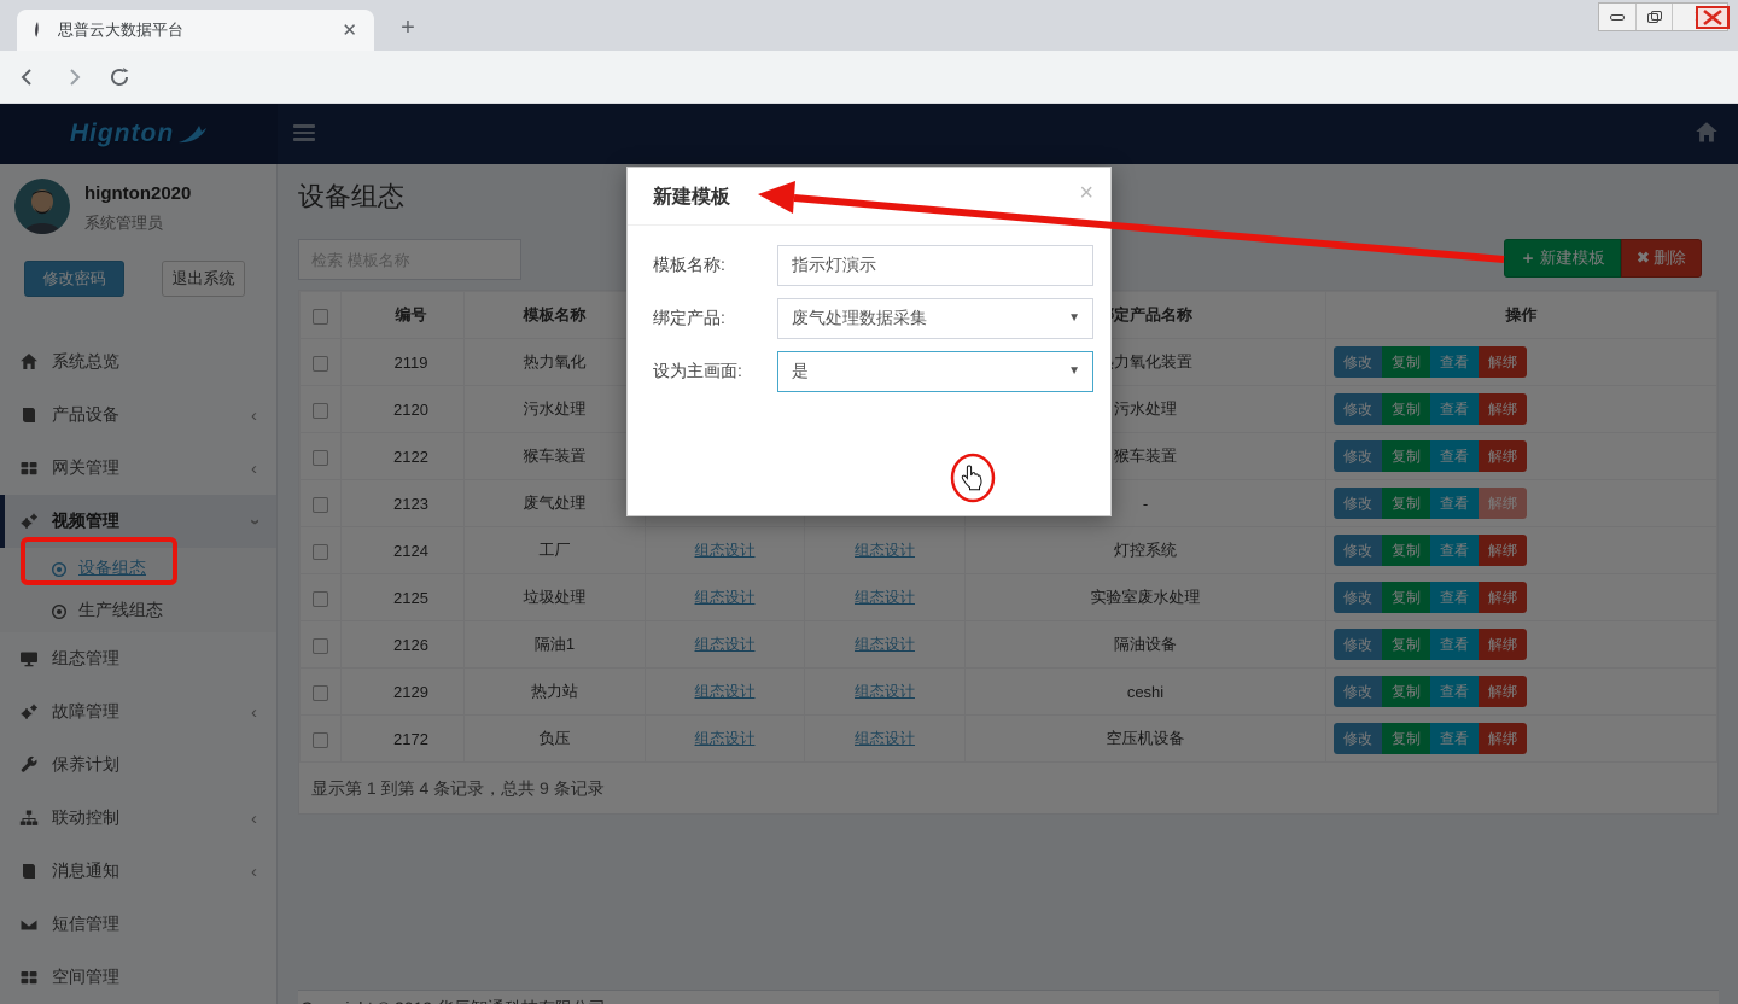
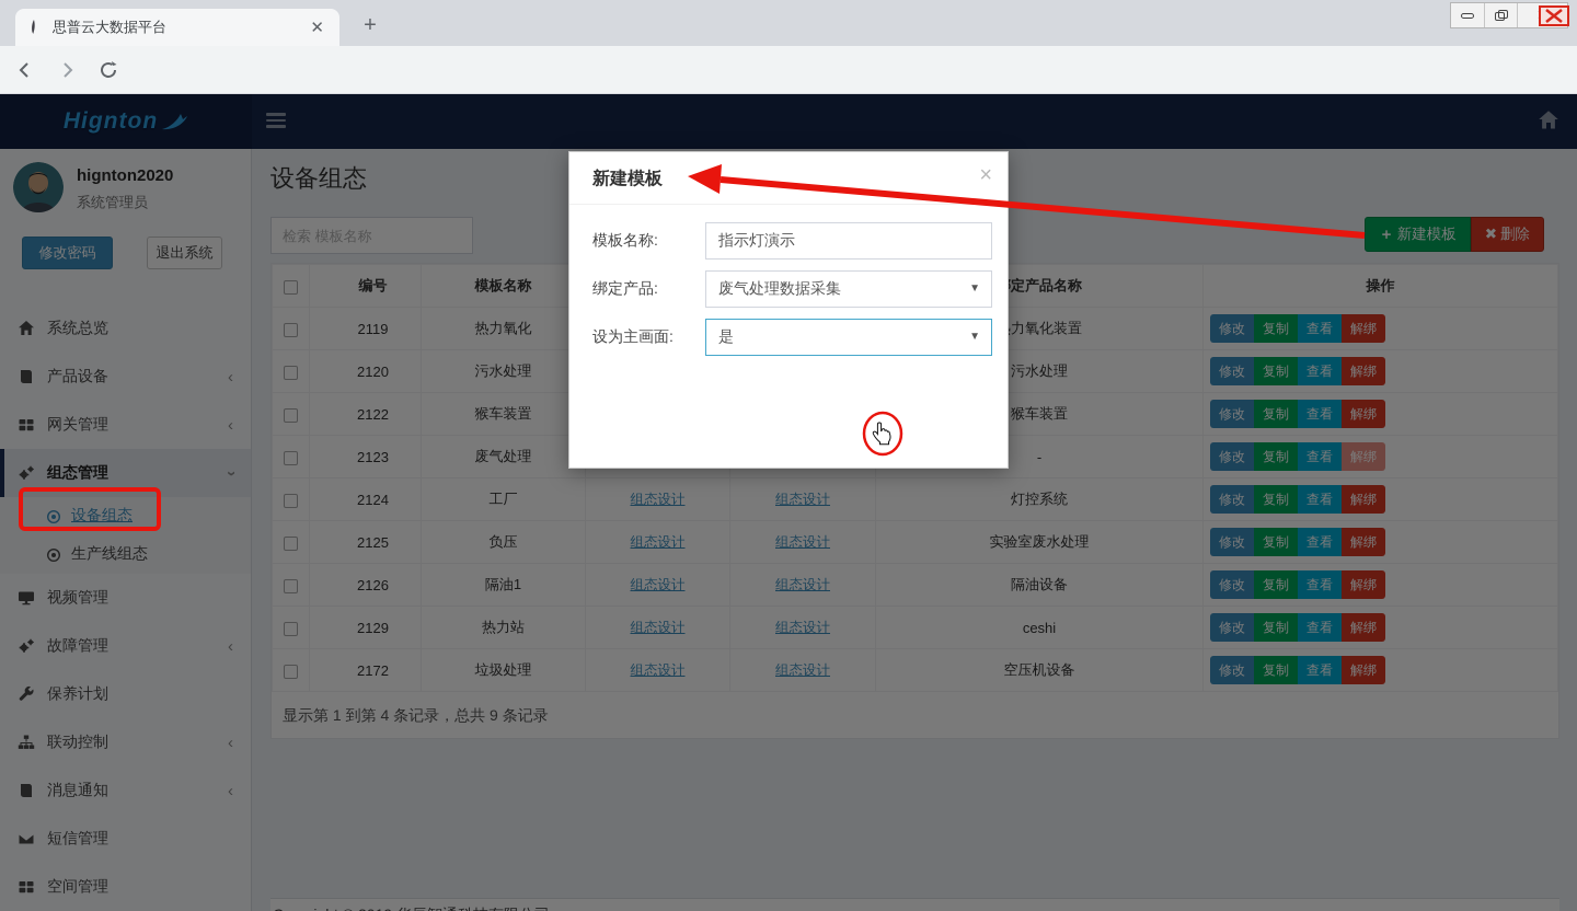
  思普云大数据平台
  ✕
  +
  Hignton
  hignton2020
  系统管理员
  修改密码
  退出系统
  系统总览
  产品设备
  ‹
  网关管理
  ‹
- 视频管理
+ 组态管理
  设备组态
  生产线组态
- 组态管理
+ 视频管理
  故障管理
  ‹
  保养计划
  联动控制
  ‹
  消息通知
  ‹
  短信管理
  空间管理
  设备组态
  检索 模板名称
  ＋ 新建模板
  ✖ 删除
  	编号	模板名称			定产品名称	操作
  	2119	热力氧化			力氧化装置	修改 复制 查看 解绑
  	2120	污水处理			污水处理	修改 复制 查看 解绑
  	2122	猴车装置			猴车装置	修改 复制 查看 解绑
  	2124	工厂	组态设计	组态设计	灯控系统	修改 复制 查看 解绑
- 	2125	垃圾处理	组态设计	组态设计	实验室废水处理	修改 复制 查看 解绑
+ 	2125	负压	组态设计	组态设计	实验室废水处理	修改 复制 查看 解绑
  	2126	隔油1	组态设计	组态设计	隔油设备	修改 复制 查看 解绑
  	2129	热力站	组态设计	组态设计	ceshi	修改 复制 查看 解绑
- 	2172	负压	组态设计	组态设计	空压机设备	修改 复制 查看 解绑
+ 	2172	垃圾处理	组态设计	组态设计	空压机设备	修改 复制 查看 解绑
  显示第 1 到第 4 条记录，总共 9 条记录
  新建模板
  ×
  模板名称:
  指示灯演示
  绑定产品:
  废气处理数据采集
  ▼
  设为主画面:
  是
  ▼
